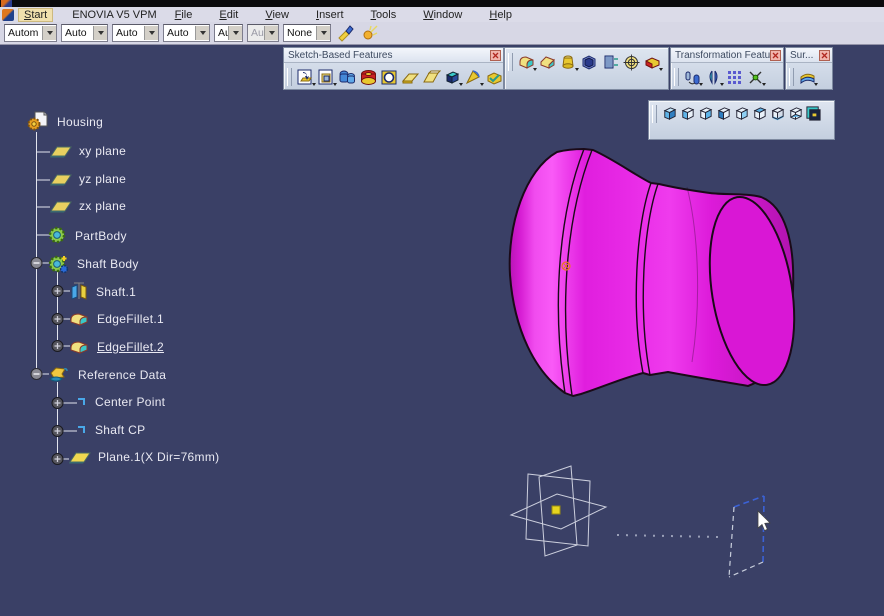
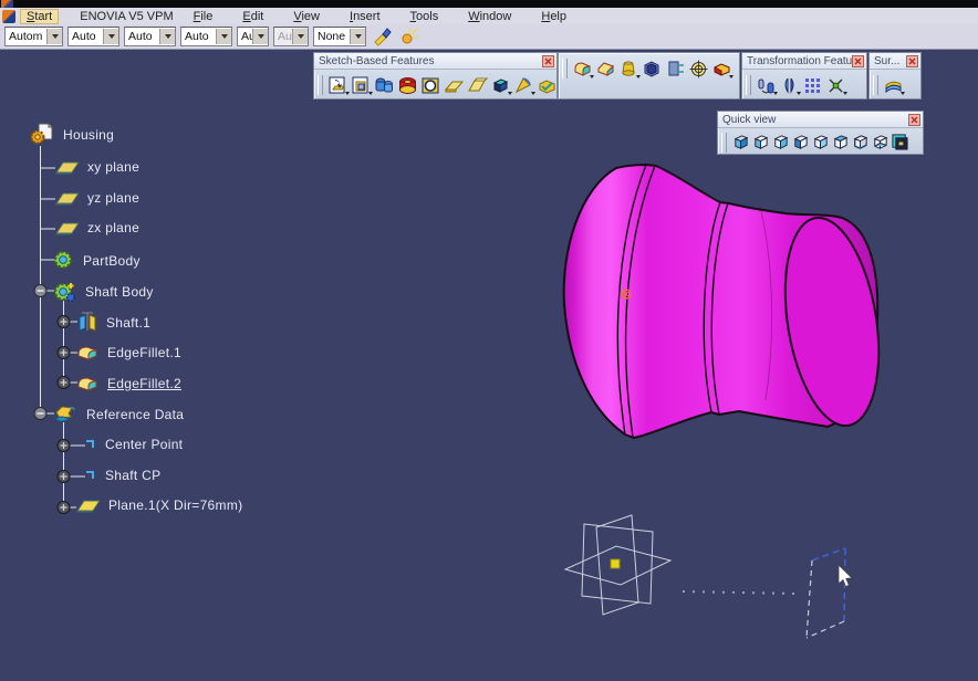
  Start
  ENOVIA V5 VPM
  File
  Edit
  View
  Insert
  Tools
  Window
  Help
  Autom
  Auto
  Auto
  Auto
  None
  Sketch-Based Features
  Transformation Featu
  Sur...
+ Quick view
  Housing
  xy plane
  yz plane
  zx plane
  PartBody
  Shaft Body
  Shaft.1
  EdgeFillet.1
  EdgeFillet.2
  Reference Data
  Center Point
  Shaft CP
  Plane.1(X Dir=76mm)
